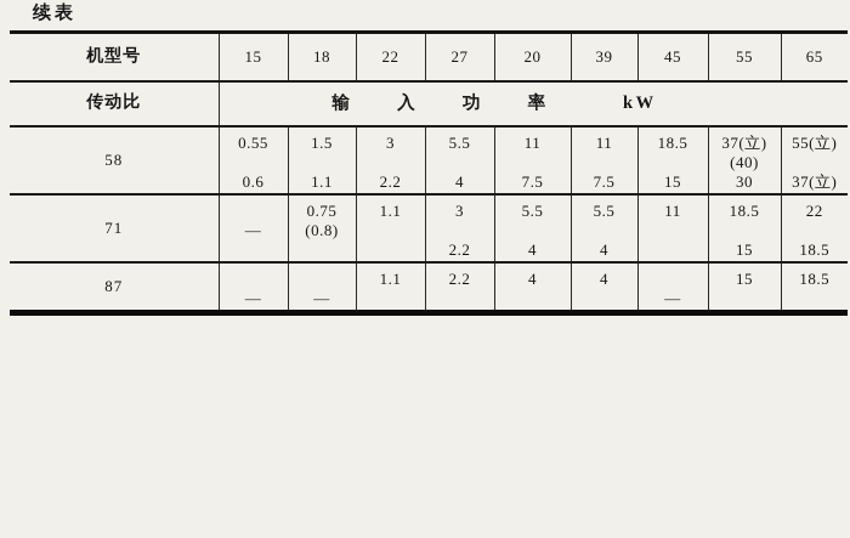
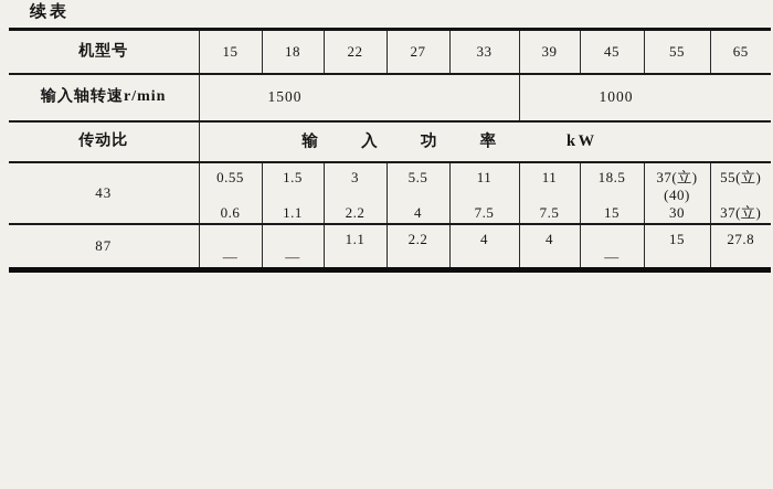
  续表
- 机型号	15	18	22	27	20	39	45	55	65
+ 机型号	15	18	22	27	33	39	45	55	65
+ 输入轴转速r/min	1500	1000
  传动比	输 入 功 率 kW
- 58	0.55 0.6	1.5 1.1	3 2.2	5.5 4	11 7.5	11 7.5	18.5 15	37(立) (40) 30	55(立) 37(立)
+ 43	0.55 0.6	1.5 1.1	3 2.2	5.5 4	11 7.5	11 7.5	18.5 15	37(立) (40) 30	55(立) 37(立)
- 71	—	0.75 (0.8)	1.1	3 2.2	5.5 4	5.5 4	11	18.5 15	22 18.5
- 87	—	—	1.1	2.2	4	4	—	15	18.5
+ 87	—	—	1.1	2.2	4	4	—	15	27.8
